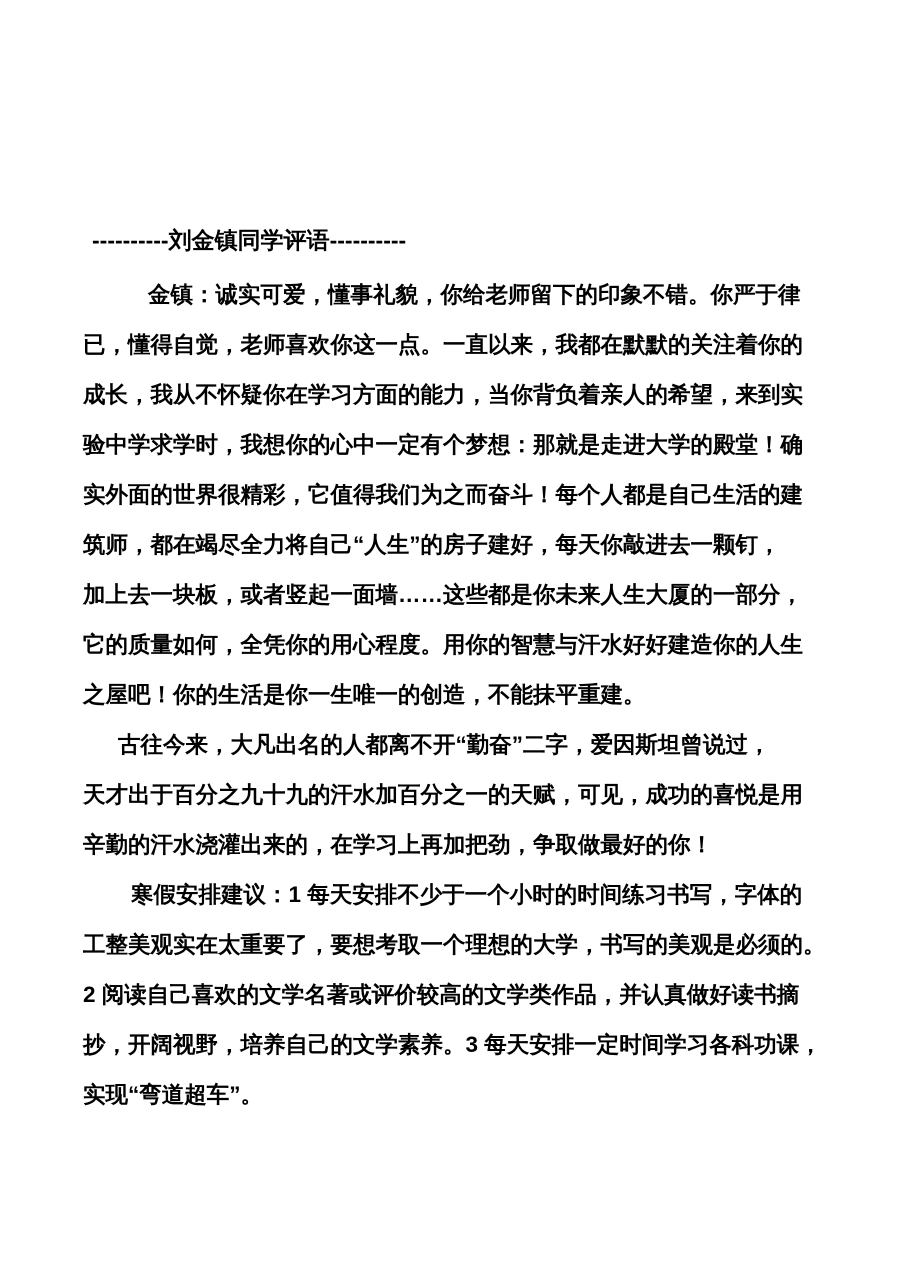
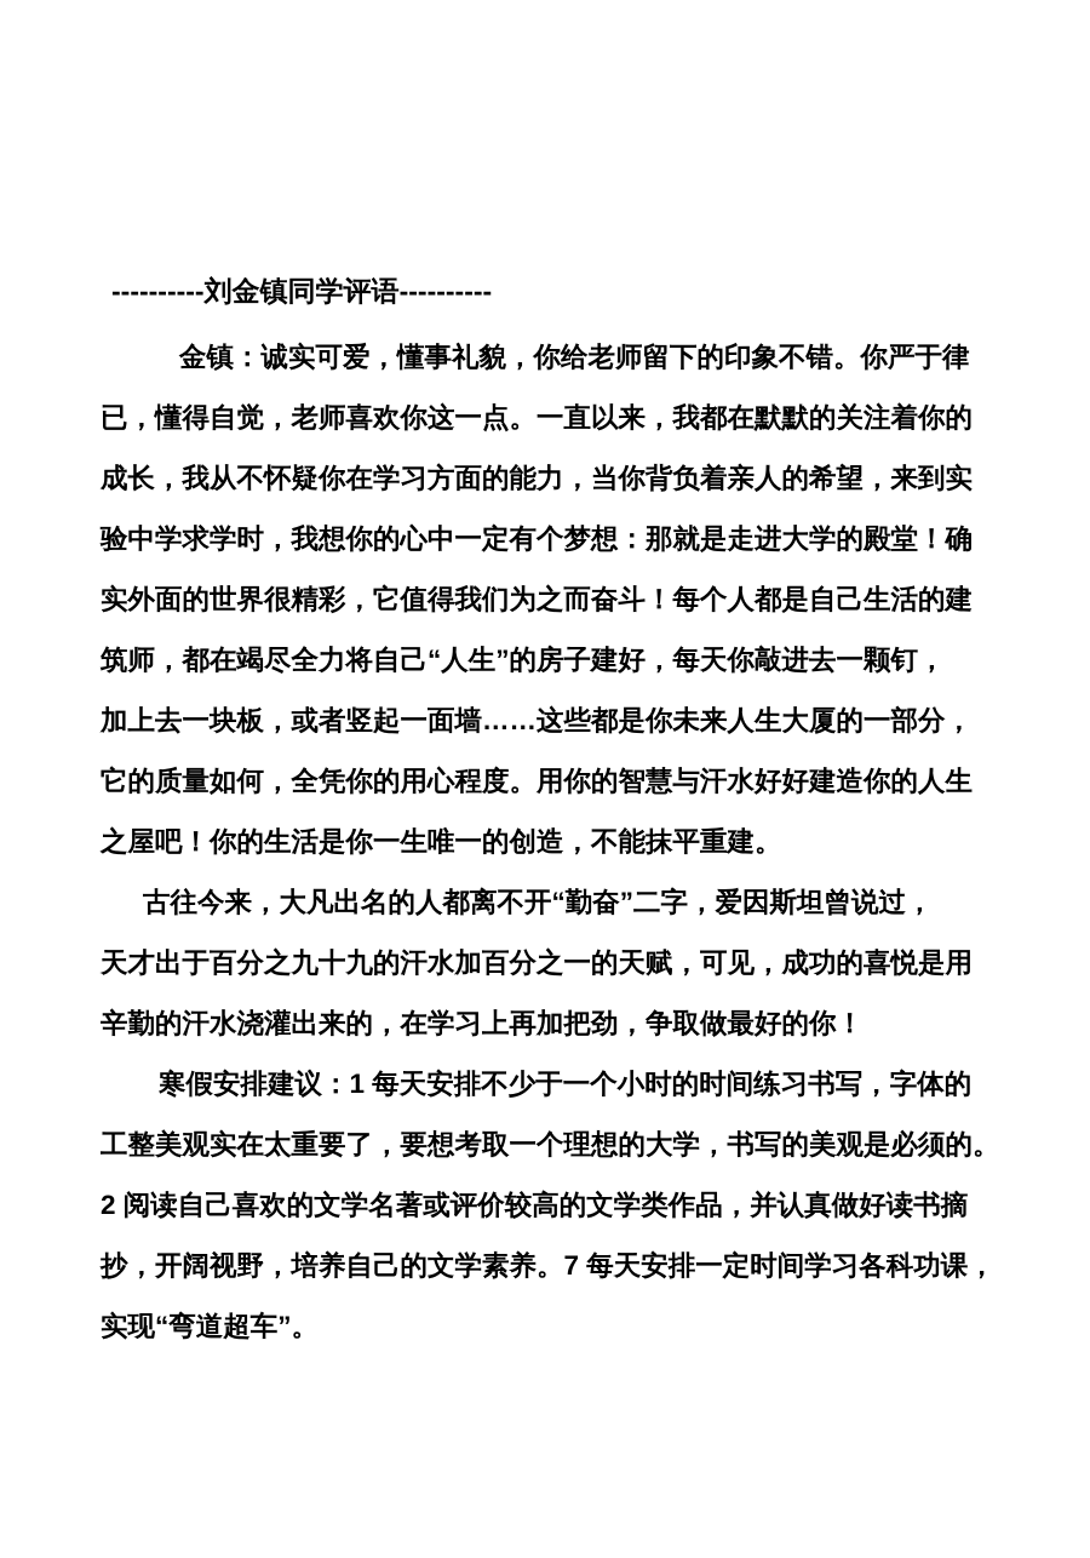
  ----------刘金镇同学评语----------
  金镇：诚实可爱，懂事礼貌，你给老师留下的印象不错。你严于律
  已，懂得自觉，老师喜欢你这一点。一直以来，我都在默默的关注着你的
  成长，我从不怀疑你在学习方面的能力，当你背负着亲人的希望，来到实
  验中学求学时，我想你的心中一定有个梦想：那就是走进大学的殿堂！确
  实外面的世界很精彩，它值得我们为之而奋斗！每个人都是自己生活的建
  筑师，都在竭尽全力将自己“人生”的房子建好，每天你敲进去一颗钉，
  加上去一块板，或者竖起一面墙……这些都是你未来人生大厦的一部分，
  它的质量如何，全凭你的用心程度。用你的智慧与汗水好好建造你的人生
  之屋吧！你的生活是你一生唯一的创造，不能抹平重建。
  古往今来，大凡出名的人都离不开“勤奋”二字，爱因斯坦曾说过，
  天才出于百分之九十九的汗水加百分之一的天赋，可见，成功的喜悦是用
  辛勤的汗水浇灌出来的，在学习上再加把劲，争取做最好的你！
  寒假安排建议：1 每天安排不少于一个小时的时间练习书写，字体的
  工整美观实在太重要了，要想考取一个理想的大学，书写的美观是必须的。
  2 阅读自己喜欢的文学名著或评价较高的文学类作品，并认真做好读书摘
- 抄，开阔视野，培养自己的文学素养。3 每天安排一定时间学习各科功课，
+ 抄，开阔视野，培养自己的文学素养。7 每天安排一定时间学习各科功课，
  实现“弯道超车”。
